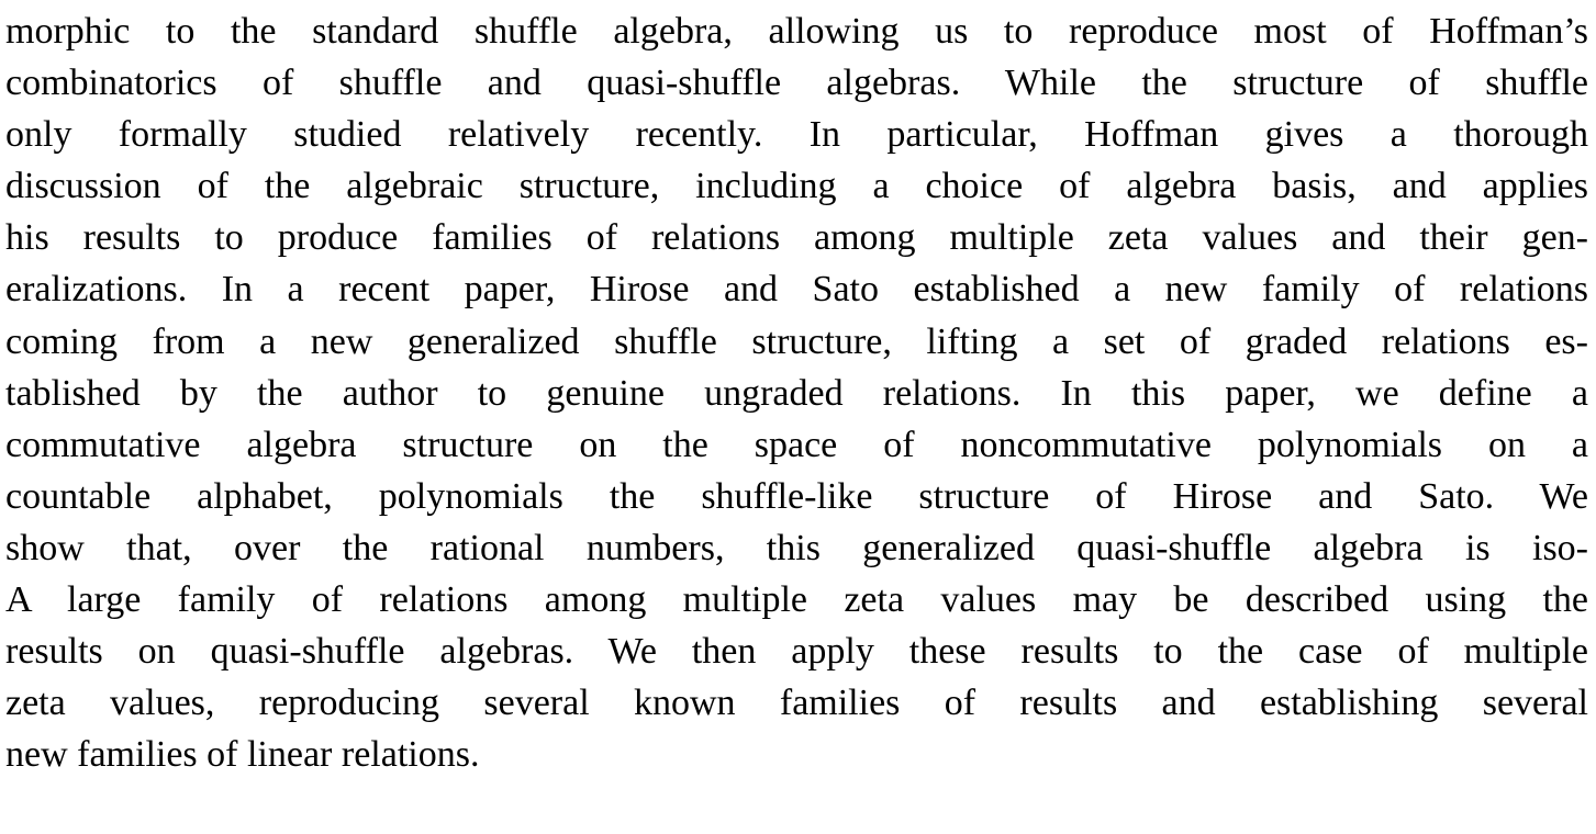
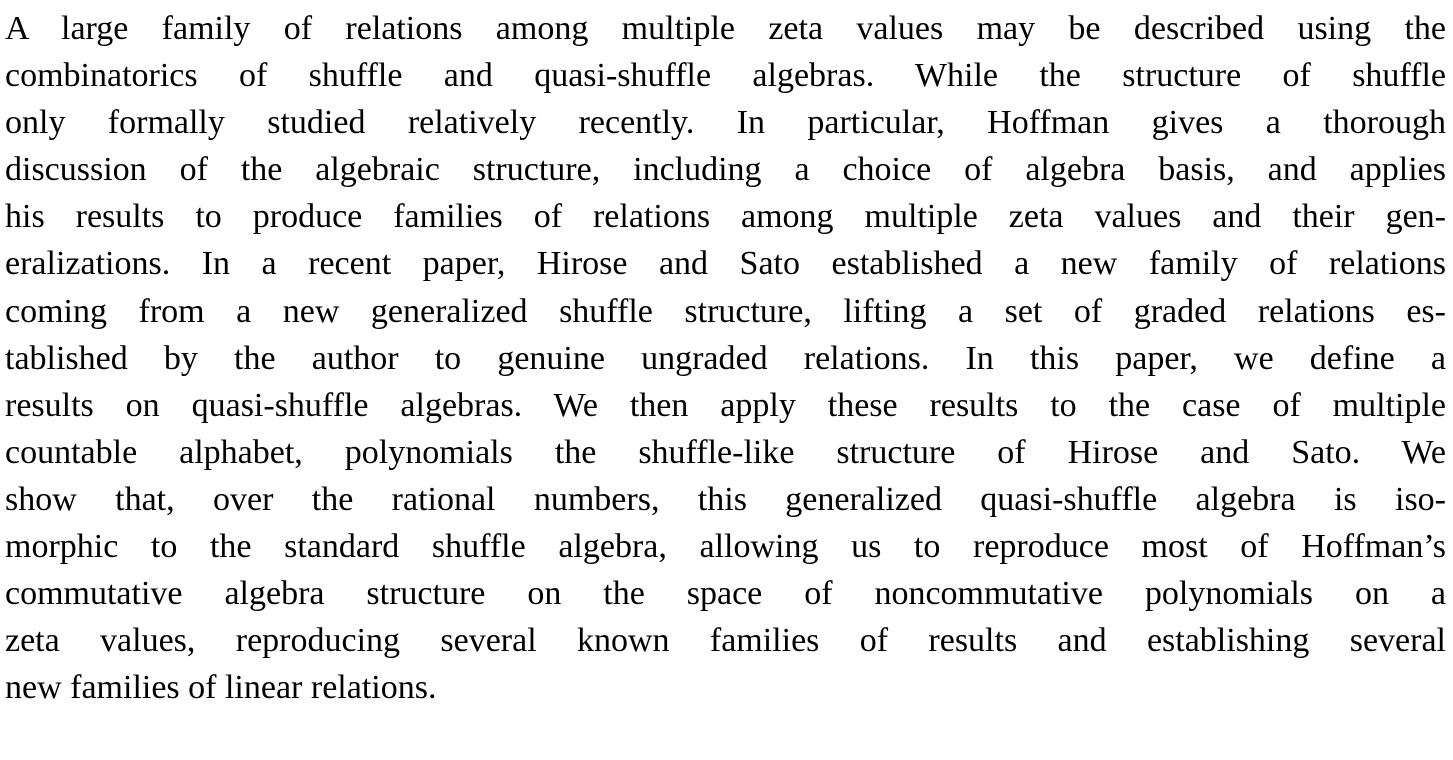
- morphic to the standard shuffle algebra, allowing us to reproduce most of Hoffman’s
+ A large family of relations among multiple zeta values may be described using the
  combinatorics of shuffle and quasi-shuffle algebras. While the structure of shuffle
  only formally studied relatively recently. In particular, Hoffman gives a thorough
  discussion of the algebraic structure, including a choice of algebra basis, and applies
  his results to produce families of relations among multiple zeta values and their gen-
  eralizations. In a recent paper, Hirose and Sato established a new family of relations
  coming from a new generalized shuffle structure, lifting a set of graded relations es-
  tablished by the author to genuine ungraded relations. In this paper, we define a
- commutative algebra structure on the space of noncommutative polynomials on a
+ results on quasi-shuffle algebras. We then apply these results to the case of multiple
  countable alphabet, polynomials the shuffle-like structure of Hirose and Sato. We
  show that, over the rational numbers, this generalized quasi-shuffle algebra is iso-
- A large family of relations among multiple zeta values may be described using the
+ morphic to the standard shuffle algebra, allowing us to reproduce most of Hoffman’s
- results on quasi-shuffle algebras. We then apply these results to the case of multiple
+ commutative algebra structure on the space of noncommutative polynomials on a
  zeta values, reproducing several known families of results and establishing several
  new families of linear relations.
